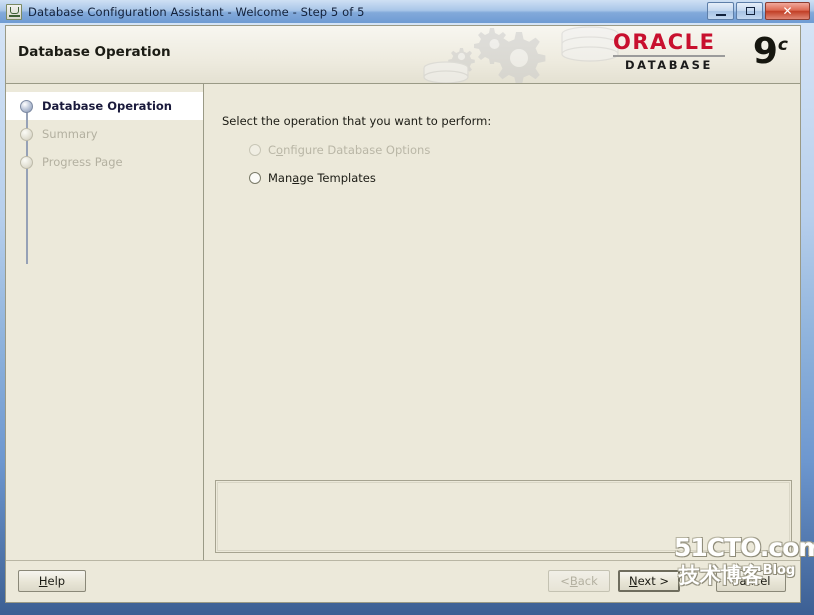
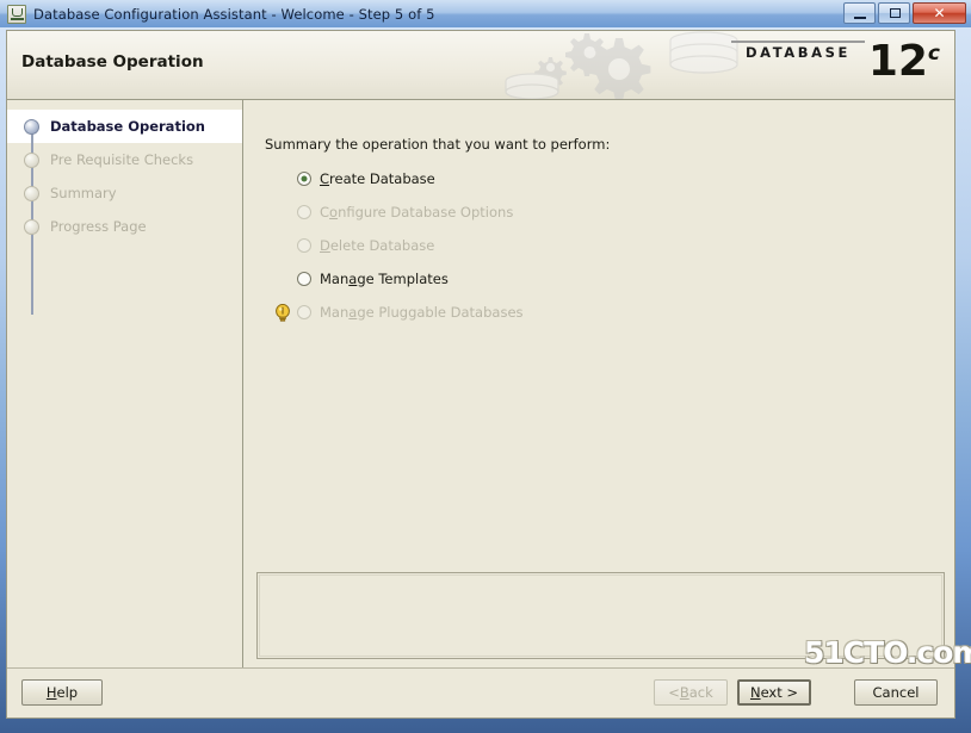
  Database Configuration Assistant - Welcome - Step 5 of 5
  ✕
  Database Operation
- ORACLE
  DATABASE
- 9c
+ 12c
  Database Operation
+ Pre Requisite Checks
  Summary
  Progress Page
- Select the operation that you want to perform:
+ Summary the operation that you want to perform:
+ Create Database
  Configure Database Options
+ Delete Database
  Manage Templates
+ Manage Pluggable Databases
  H
  elp
  <
  B
  ack
  N
  ext >
  Cancel
  51CTO.com
- 技术博客Blog
